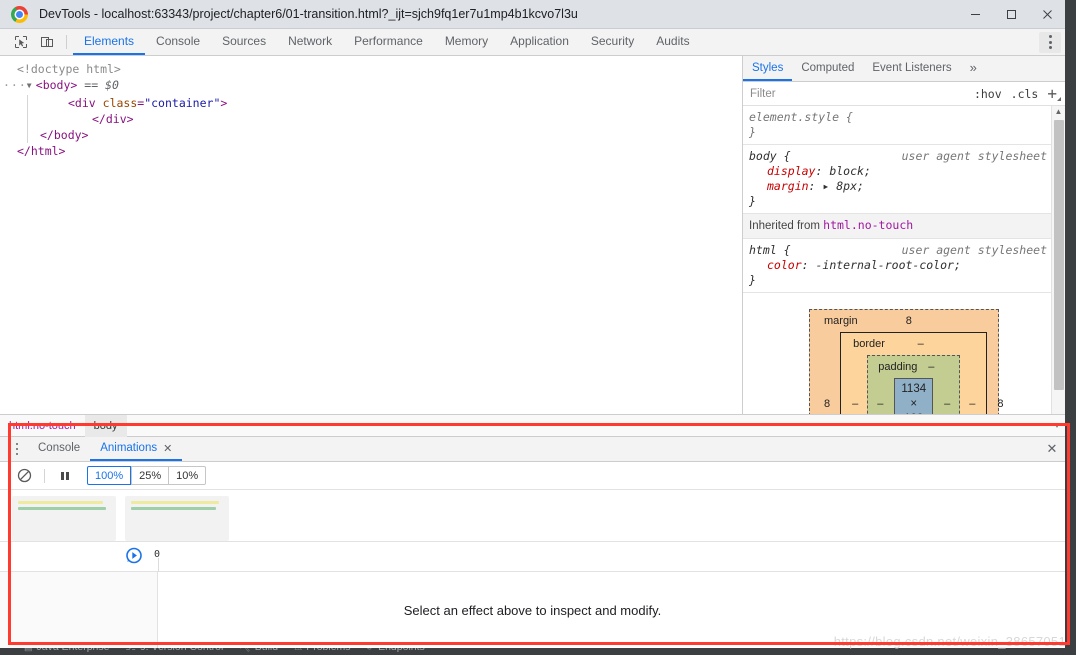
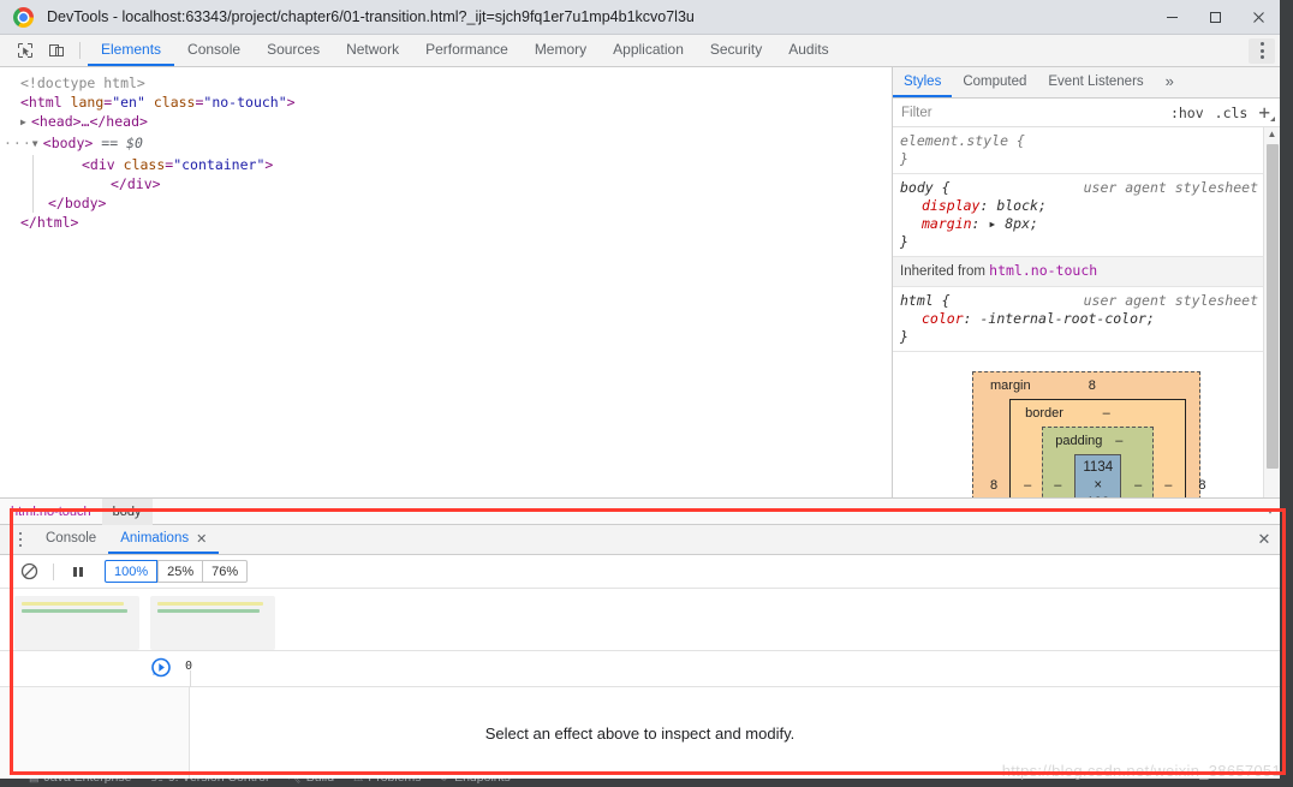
  DevTools - localhost:63343/project/chapter6/01-transition.html?_ijt=sjch9fq1er7u1mp4b1kcvo7l3u
  Elements
  Console
  Sources
  Network
  Performance
  Memory
  Application
  Security
  Audits
  <!doctype html>
+ <html lang="en" class="no-touch">
+ ▶ <head>…</head>
  ···▼ <body> == $0
  <div class="container">
  </div>
  </body>
  </html>
  Styles
  Computed
  Event Listeners
  »
  Filter
  :hov
  .cls
  +
  element.style {
  }
  user agent stylesheet
  body {
  display: block;
  margin: ▸ 8px;
  }
  Inherited from html.no-touch
  user agent stylesheet
  html {
  color: -internal-root-color;
  }
  margin
  8
  8
  border
  –
  –
  padding
  –
  –
  –
  –
  8
  ▲
  html.no-touch
  body
  ▾
  Console
  Animations
  ✕
  ✕
  100%
  25%
- 10%
+ 76%
  0
  Select an effect above to inspect and modify.
  https://blog.csdn.net/weixin_38657051
